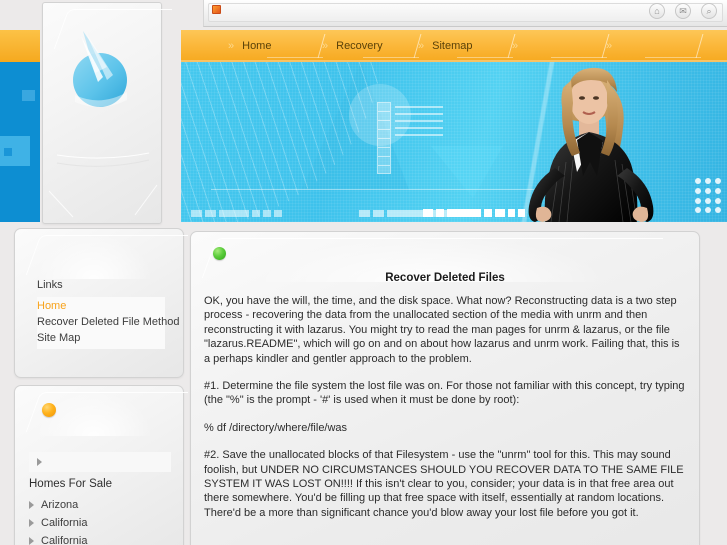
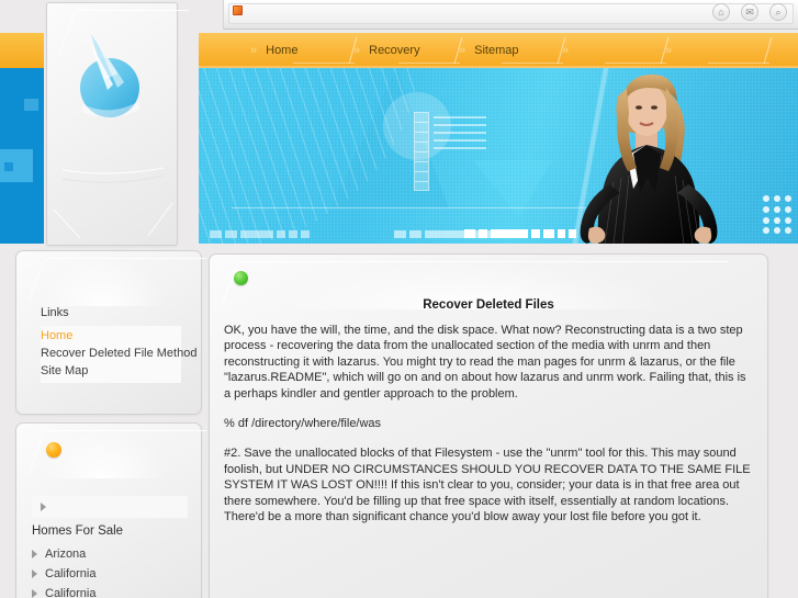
  ⌂
  ✉
  ⌕
  »
  Home
  »
  Recovery
  »
  Sitemap
  »
  »
  Links
  Home
  Recover Deleted File Method
  Site Map
  Homes For Sale
  Arizona
  California
  California
  Recover Deleted Files
  OK, you have the will, the time, and the disk space. What now? Reconstructing data is a two step process - recovering the data from the unallocated section of the media with unrm and then reconstructing it with lazarus. You might try to read the man pages for unrm & lazarus, or the file "lazarus.README", which will go on and on about how lazarus and unrm work. Failing that, this is a perhaps kindler and gentler approach to the problem.
- #1. Determine the file system the lost file was on. For those not familiar with this concept, try typing (the "%" is the prompt - '#' is used when it must be done by root):
  % df /directory/where/file/was
  #2. Save the unallocated blocks of that Filesystem - use the "unrm" tool for this. This may sound foolish, but UNDER NO CIRCUMSTANCES SHOULD YOU RECOVER DATA TO THE SAME FILE SYSTEM IT WAS LOST ON!!!! If this isn't clear to you, consider; your data is in that free area out there somewhere. You'd be filling up that free space with itself, essentially at random locations. There'd be a more than significant chance you'd blow away your lost file before you got it.
